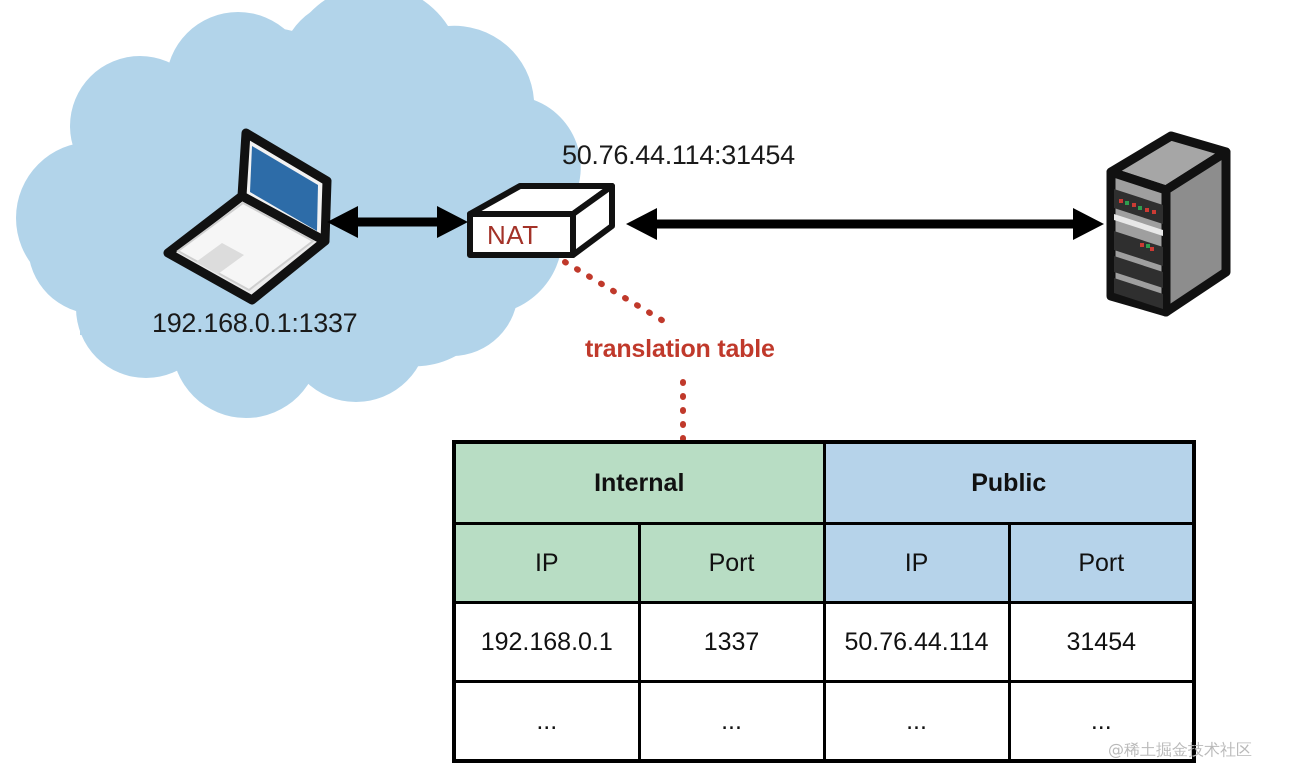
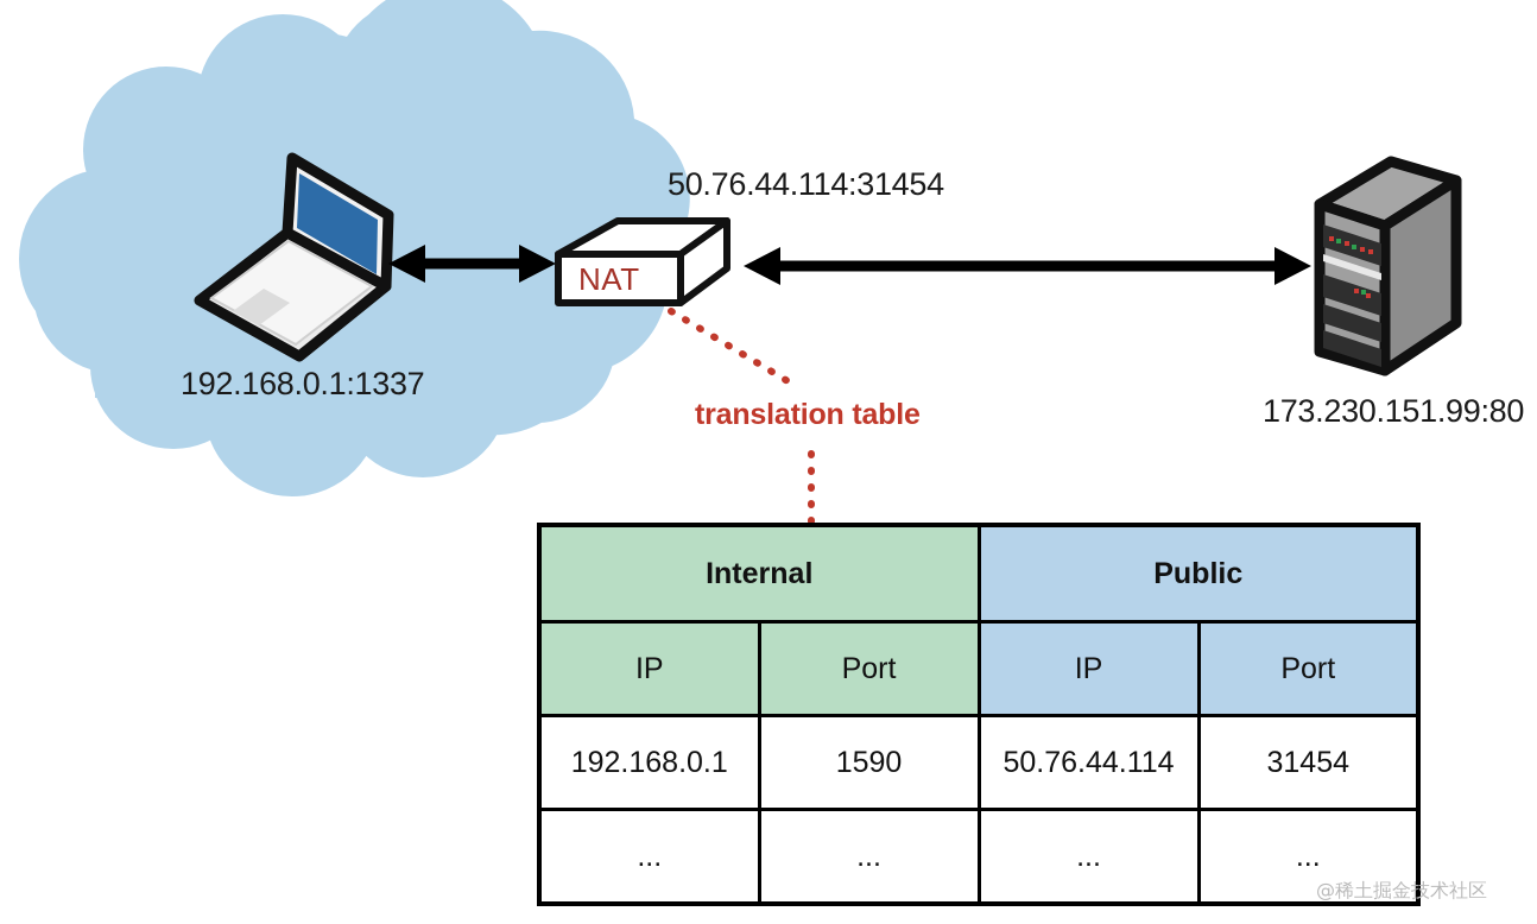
  192.168.0.1:1337
  50.76.44.114:31454
+ 173.230.151.99:80
  NAT
  translation table
  Internal	Public
  IP	Port	IP	Port
- 192.168.0.1	1337	50.76.44.114	31454
+ 192.168.0.1	1590	50.76.44.114	31454
  ...	...	...	...
  @稀土掘金技术社区
